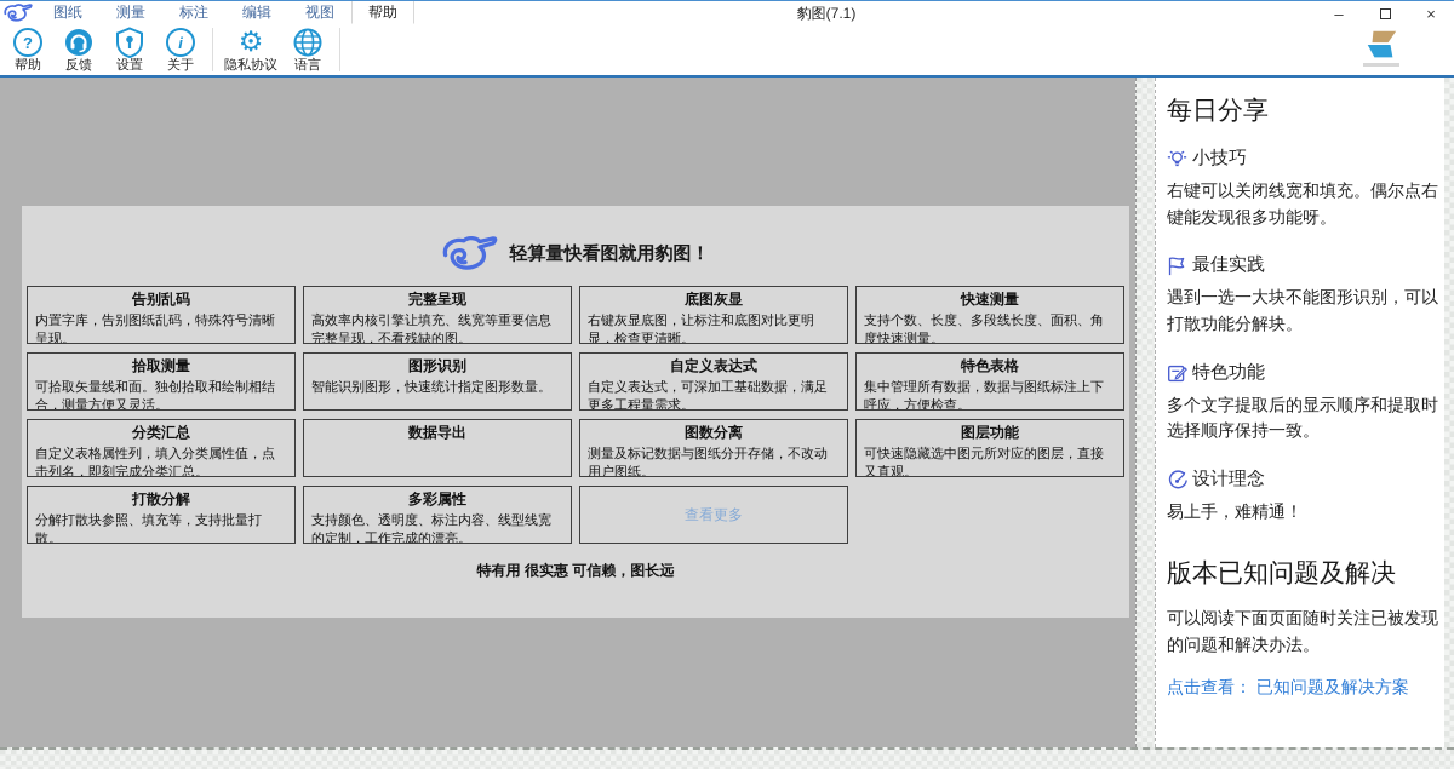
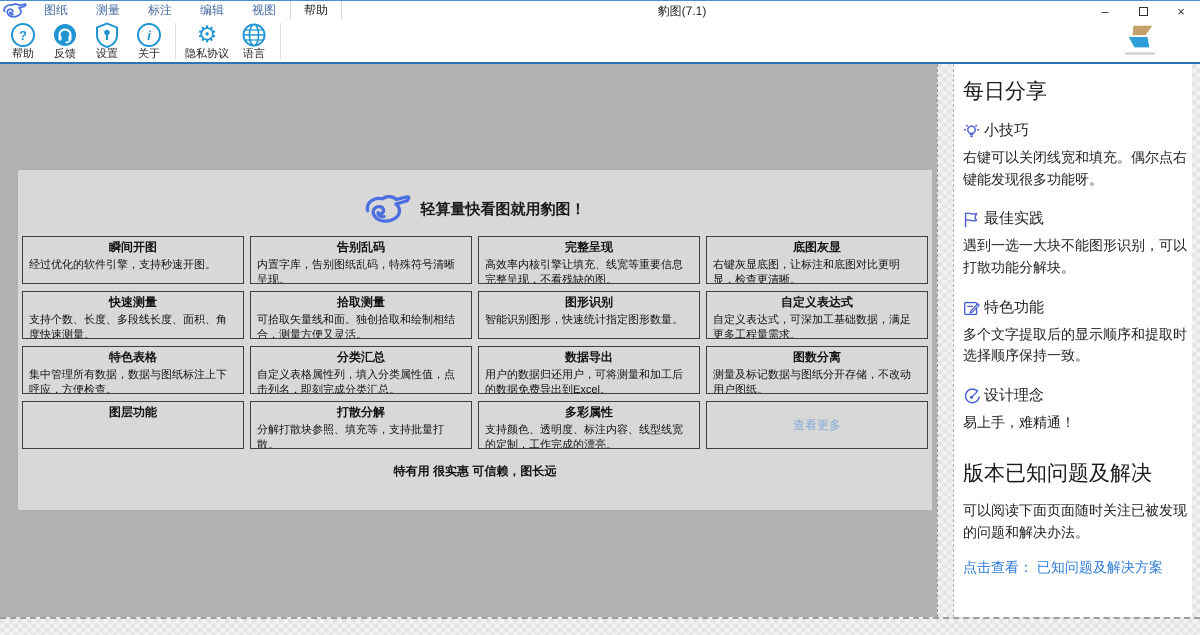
  图纸
  测量
  标注
  编辑
  视图
  帮助
  豹图(7.1)
  –
  ×
  ?
  帮助
  反馈
  设置
  i
  关于
  ⚙
  隐私协议
  语言
  轻算量快看图就用豹图！
+ 瞬间开图
+ 经过优化的软件引擎，支持秒速开图。
  告别乱码
  内置字库，告别图纸乱码，特殊符号清晰呈现。
  完整呈现
  高效率内核引擎让填充、线宽等重要信息完整呈现，不看残缺的图。
  底图灰显
  右键灰显底图，让标注和底图对比更明显，检查更清晰。
  快速测量
  支持个数、长度、多段线长度、面积、角度快速测量。
  拾取测量
  可拾取矢量线和面。独创拾取和绘制相结合，测量方便又灵活。
  图形识别
  智能识别图形，快速统计指定图形数量。
  自定义表达式
  自定义表达式，可深加工基础数据，满足更多工程量需求。
  特色表格
  集中管理所有数据，数据与图纸标注上下呼应，方便检查。
  分类汇总
  自定义表格属性列，填入分类属性值，点击列名，即刻完成分类汇总。
  数据导出
+ 用户的数据归还用户，可将测量和加工后的数据免费导出到Excel。
  图数分离
  测量及标记数据与图纸分开存储，不改动用户图纸。
  图层功能
- 可快速隐藏选中图元所对应的图层，直接又直观。
  打散分解
  分解打散块参照、填充等，支持批量打散。
  多彩属性
  支持颜色、透明度、标注内容、线型线宽的定制，工作完成的漂亮。
  查看更多
  特有用 很实惠 可信赖，图长远
  每日分享
  小技巧
  右键可以关闭线宽和填充。偶尔点右键能发现很多功能呀。
  最佳实践
  遇到一选一大块不能图形识别，可以打散功能分解块。
  特色功能
  多个文字提取后的显示顺序和提取时选择顺序保持一致。
  设计理念
  易上手，难精通！
  版本已知问题及解决
  可以阅读下面页面随时关注已被发现的问题和解决办法。
  点击查看： 已知问题及解决方案
